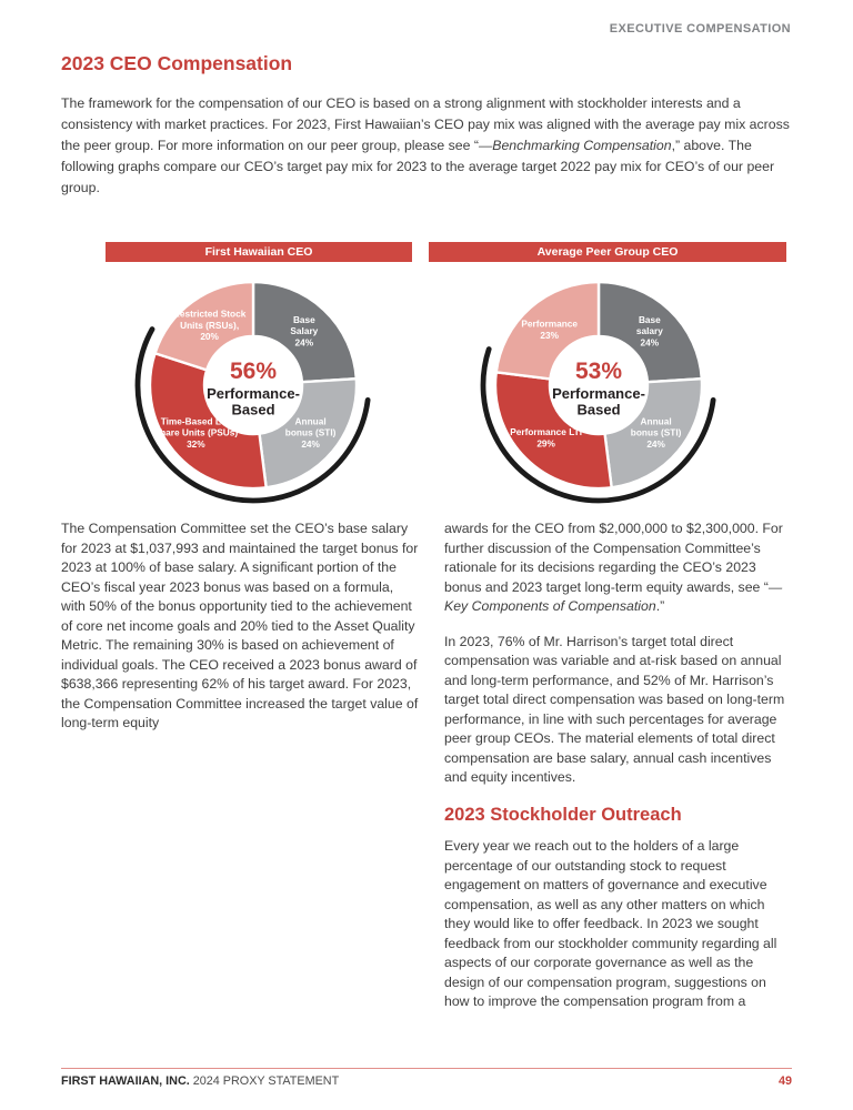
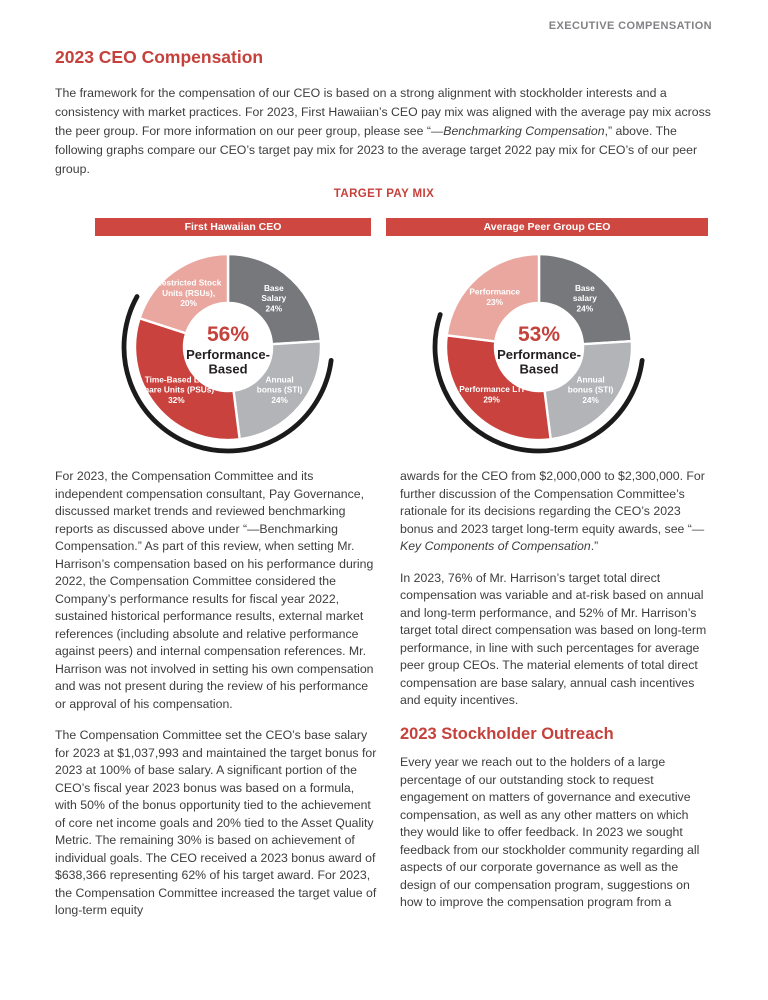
  EXECUTIVE COMPENSATION
  2023 CEO Compensation
  The framework for the compensation of our CEO is based on a strong alignment with stockholder interests and a consistency with market practices. For 2023, First Hawaiian’s CEO pay mix was aligned with the average pay mix across the peer group. For more information on our peer group, please see “—Benchmarking Compensation,” above. The following graphs compare our CEO’s target pay mix for 2023 to the average target 2022 pay mix for CEO’s of our peer group.
+ TARGET PAY MIX
  First Hawaiian CEO
  Average Peer Group CEO
  Base Salary 24%
  Annual bonus (STI) 24%
  Time-Based LTI, Share Units (PSUs) 32%
  Restricted Stock Units (RSUs), 20%
  56%
  Performance- Based
  Base salary 24%
  Annual bonus (STI) 24%
  Performance LTI 29%
  Performance 23%
  53%
  Performance- Based
+ For 2023, the Compensation Committee and its independent compensation consultant, Pay Governance, discussed market trends and reviewed benchmarking reports as discussed above under “—Benchmarking Compensation.” As part of this review, when setting Mr. Harrison’s compensation based on his performance during 2022, the Compensation Committee considered the Company’s performance results for fiscal year 2022, sustained historical performance results, external market references (including absolute and relative performance against peers) and internal compensation references. Mr. Harrison was not involved in setting his own compensation and was not present during the review of his performance or approval of his compensation.
  The Compensation Committee set the CEO’s base salary for 2023 at $1,037,993 and maintained the target bonus for 2023 at 100% of base salary. A significant portion of the CEO’s fiscal year 2023 bonus was based on a formula, with 50% of the bonus opportunity tied to the achievement of core net income goals and 20% tied to the Asset Quality Metric. The remaining 30% is based on achievement of individual goals. The CEO received a 2023 bonus award of $638,366 representing 62% of his target award. For 2023, the Compensation Committee increased the target value of long-term equity
  awards for the CEO from $2,000,000 to $2,300,000. For further discussion of the Compensation Committee’s rationale for its decisions regarding the CEO’s 2023 bonus and 2023 target long-term equity awards, see “—Key Components of Compensation.”
  In 2023, 76% of Mr. Harrison’s target total direct compensation was variable and at-risk based on annual and long-term performance, and 52% of Mr. Harrison’s target total direct compensation was based on long-term performance, in line with such percentages for average peer group CEOs. The material elements of total direct compensation are base salary, annual cash incentives and equity incentives.
  2023 Stockholder Outreach
  Every year we reach out to the holders of a large percentage of our outstanding stock to request engagement on matters of governance and executive compensation, as well as any other matters on which they would like to offer feedback. In 2023 we sought feedback from our stockholder community regarding all aspects of our corporate governance as well as the design of our compensation program, suggestions on how to improve the compensation program from a
- FIRST HAWAIIAN, INC. 2024 PROXY STATEMENT
- 49
